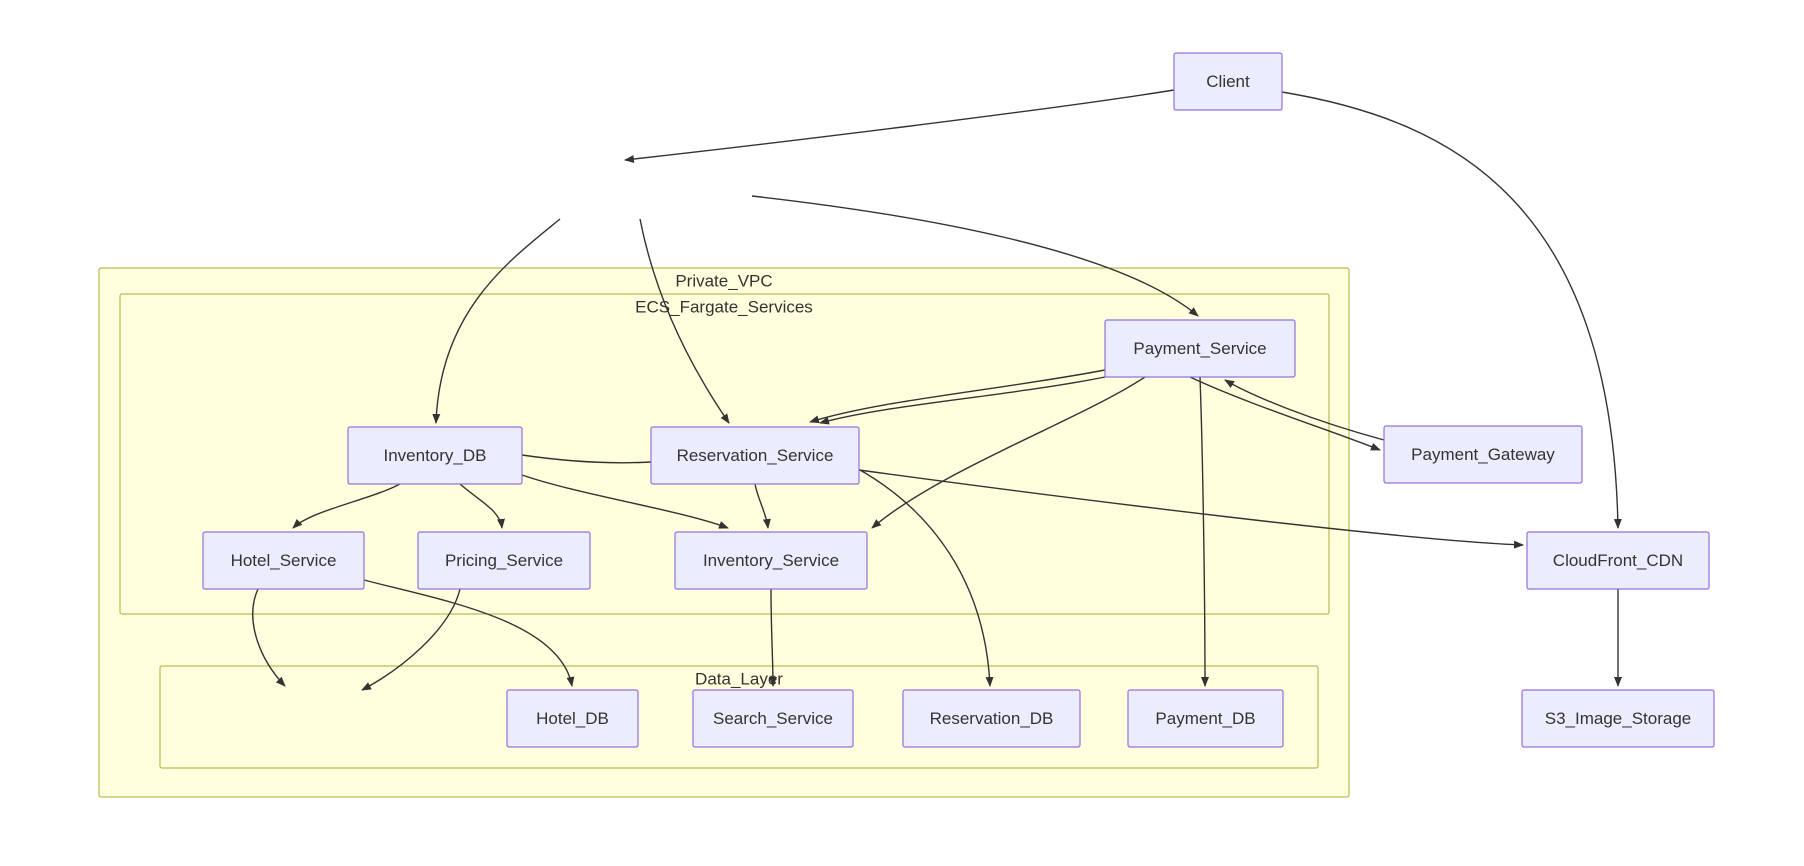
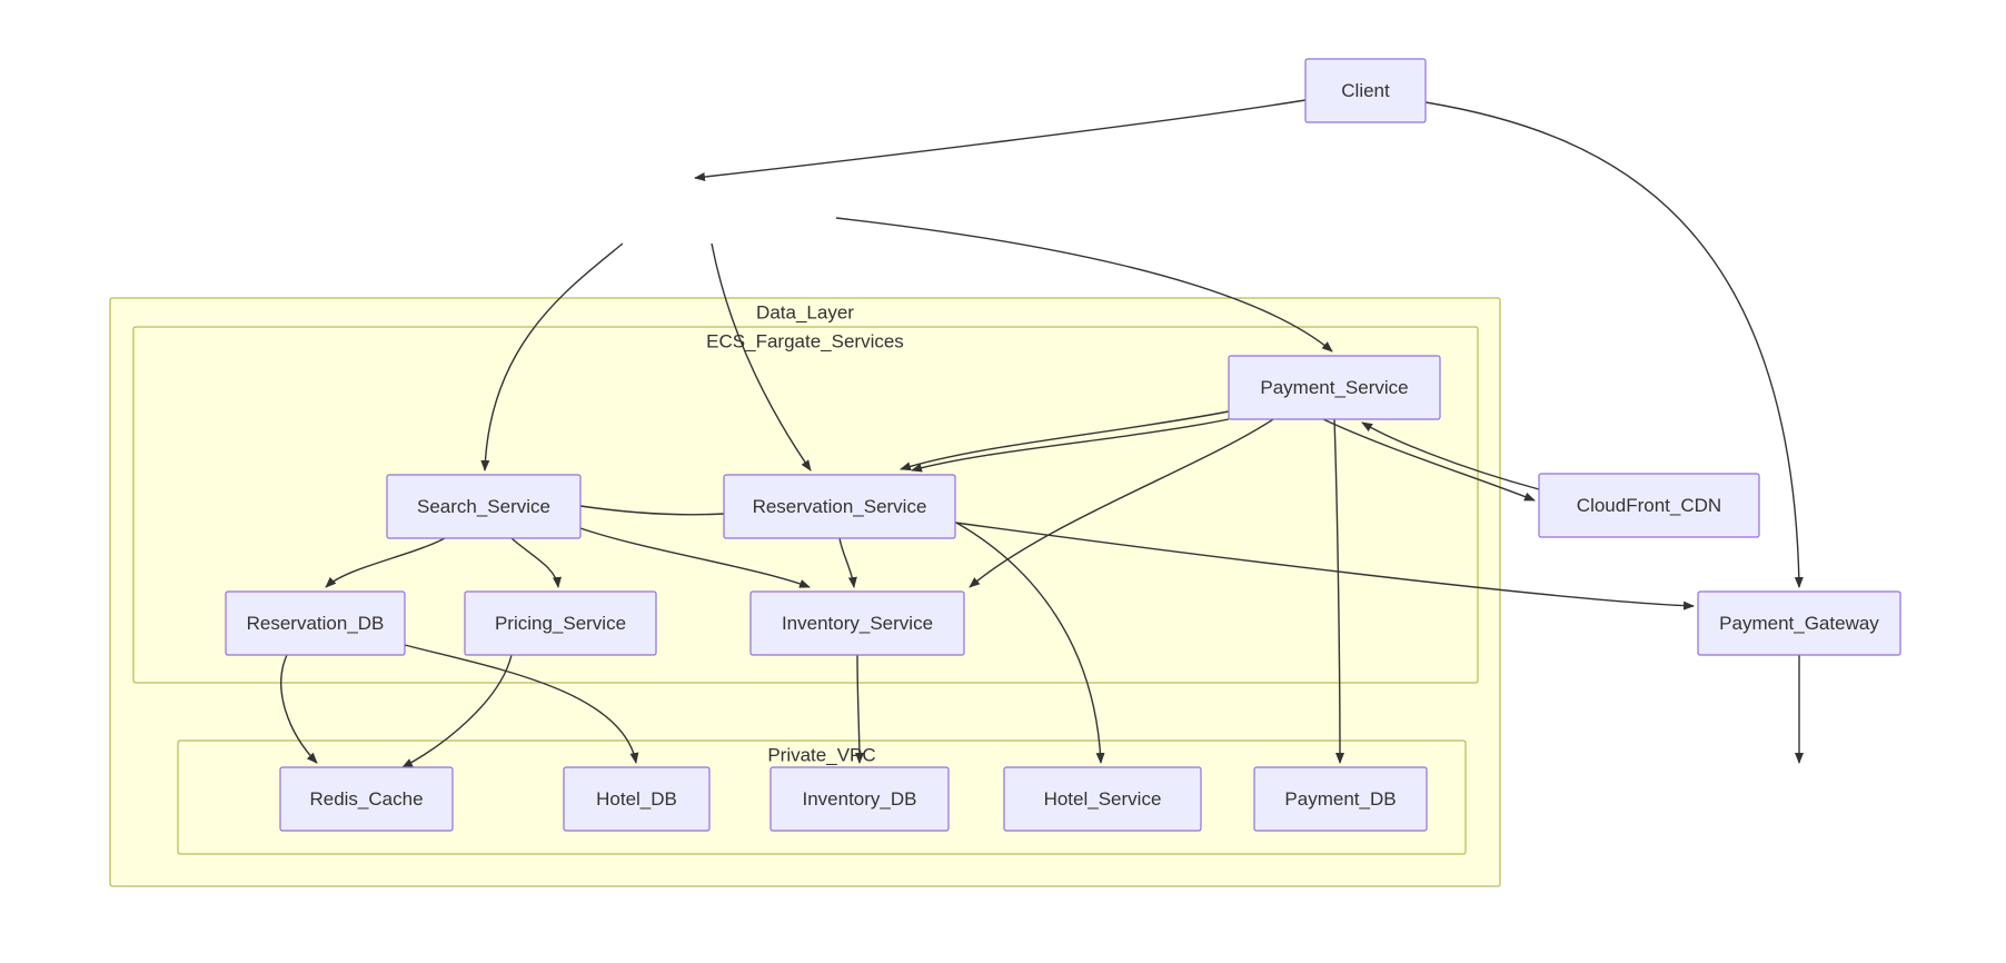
  Client
  Payment_Service
- Inventory_DB
+ Search_Service
  Reservation_Service
- Payment_Gateway
+ CloudFront_CDN
- Hotel_Service
+ Reservation_DB
  Pricing_Service
  Inventory_Service
- CloudFront_CDN
+ Payment_Gateway
+ Redis_Cache
  Hotel_DB
- Search_Service
+ Inventory_DB
- Reservation_DB
+ Hotel_Service
  Payment_DB
- S3_Image_Storage
- Private_VPC
+ Data_Layer
  ECS_Fargate_Services
- Data_Layer
+ Private_VPC
